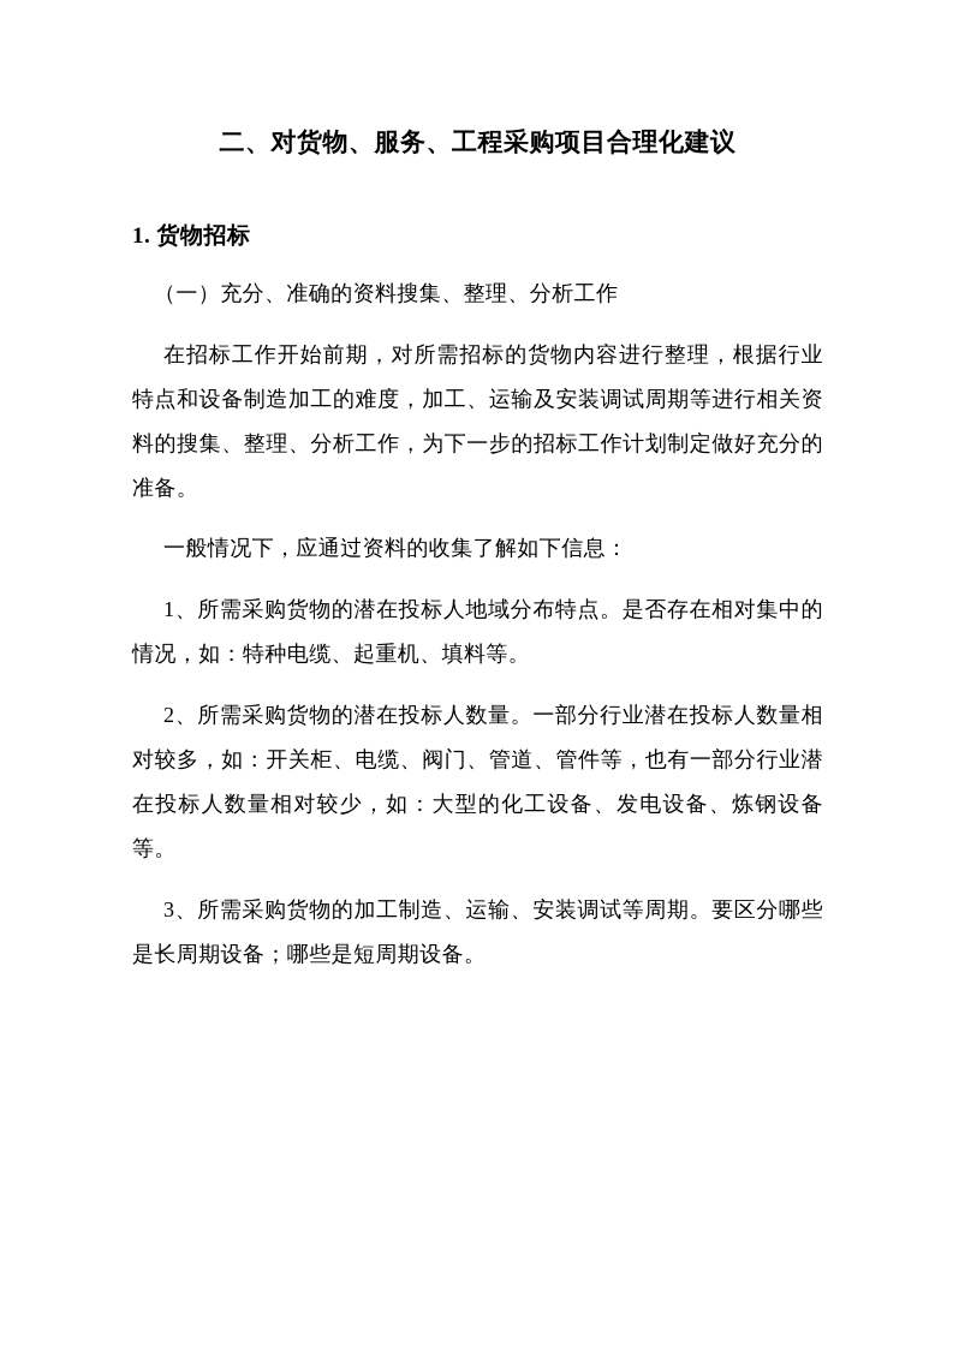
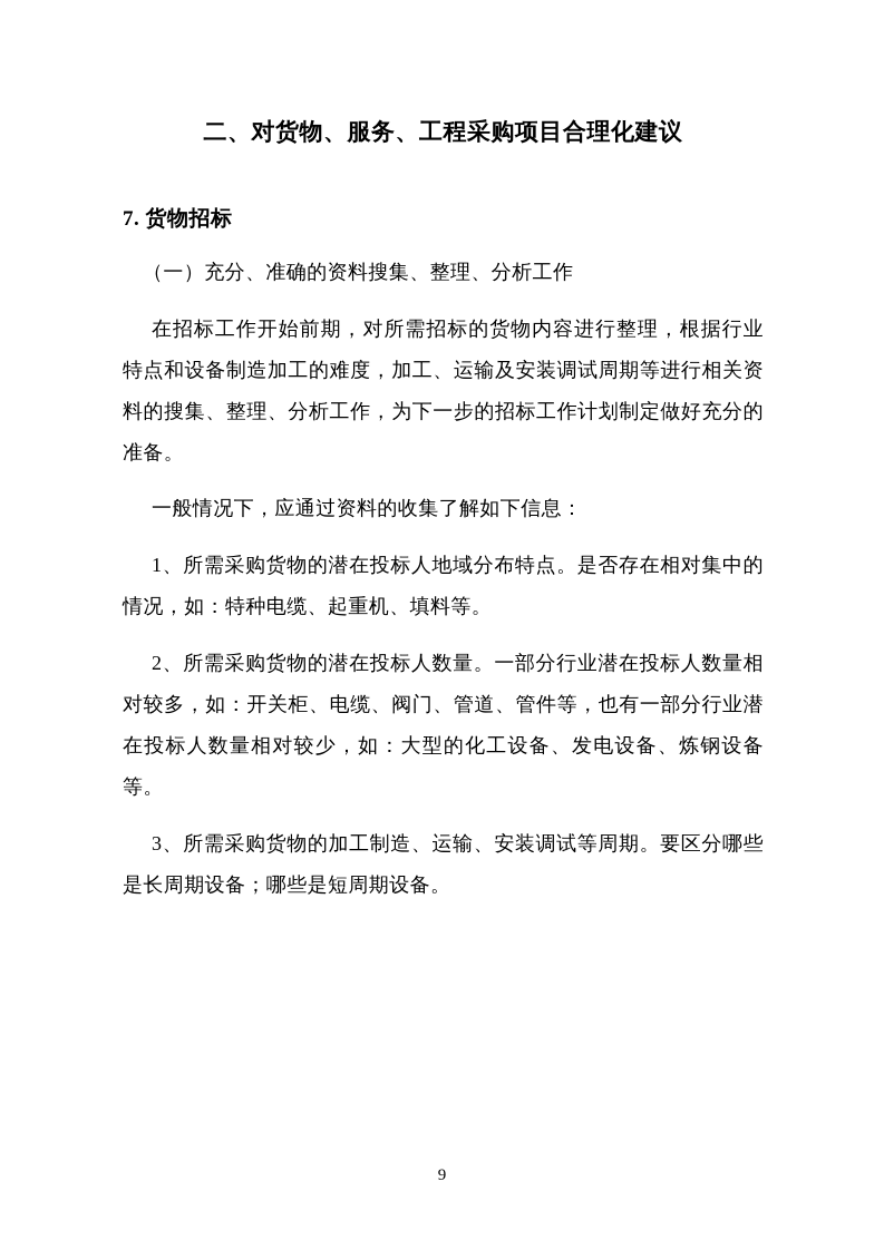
  二、对货物、服务、工程采购项目合理化建议
- 1. 货物招标
+ 7. 货物招标
  （一）充分、准确的资料搜集、整理、分析工作
  在招标工作开始前期，对所需招标的货物内容进行整理，根据行业特点和设备制造加工的难度，加工、运输及安装调试周期等进行相关资料的搜集、整理、分析工作，为下一步的招标工作计划制定做好充分的准备。
  一般情况下，应通过资料的收集了解如下信息：
  1、所需采购货物的潜在投标人地域分布特点。是否存在相对集中的情况，如：特种电缆、起重机、填料等。
  2、所需采购货物的潜在投标人数量。一部分行业潜在投标人数量相对较多，如：开关柜、电缆、阀门、管道、管件等，也有一部分行业潜在投标人数量相对较少，如：大型的化工设备、发电设备、炼钢设备等。
  3、所需采购货物的加工制造、运输、安装调试等周期。要区分哪些是长周期设备；哪些是短周期设备。
+ 9
